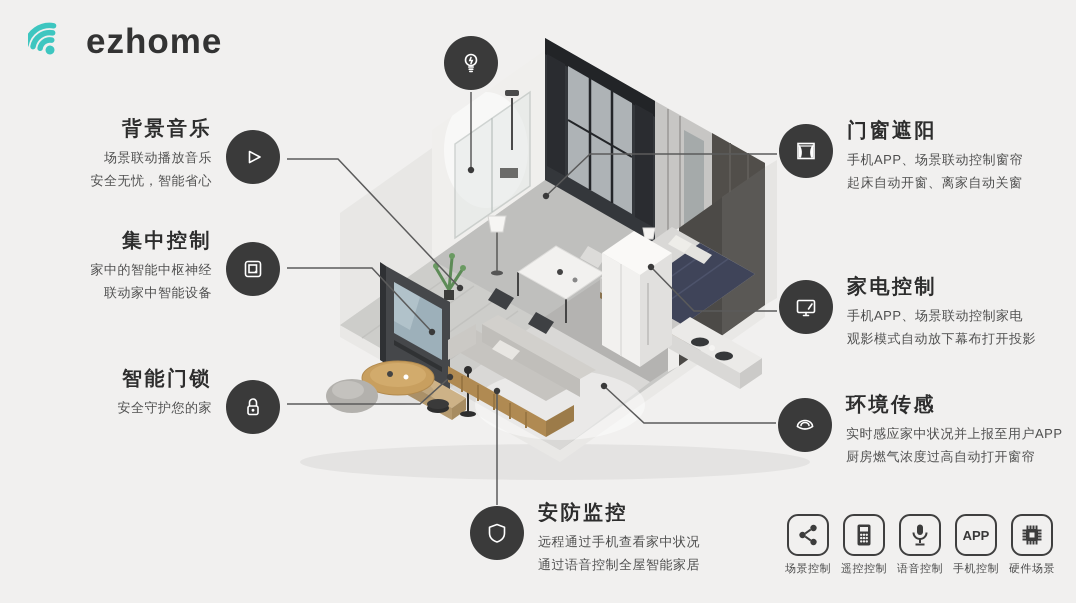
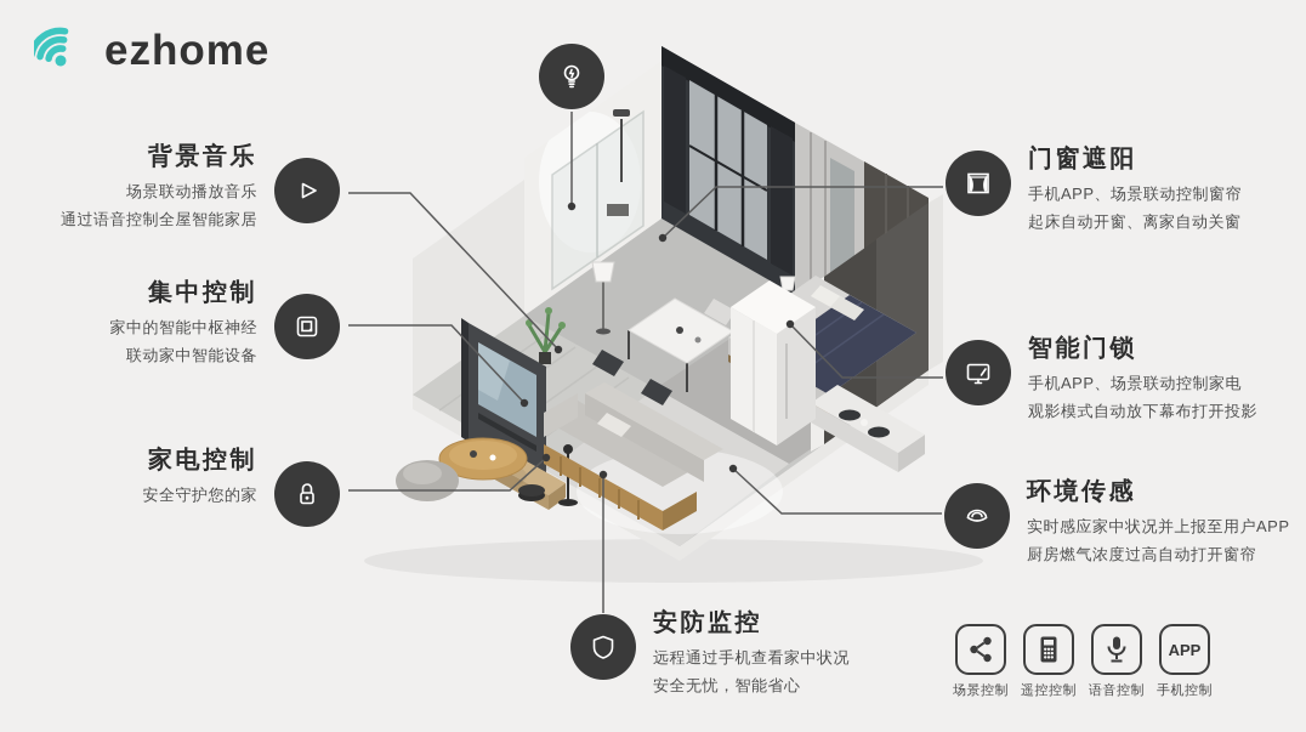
  ezhome
  背景音乐
  场景联动播放音乐
- 安全无忧，智能省心
+ 通过语音控制全屋智能家居
  集中控制
  家中的智能中枢神经
  联动家中智能设备
- 智能门锁
+ 家电控制
  安全守护您的家
  门窗遮阳
  手机APP、场景联动控制窗帘
  起床自动开窗、离家自动关窗
- 家电控制
+ 智能门锁
  手机APP、场景联动控制家电
  观影模式自动放下幕布打开投影
  环境传感
  实时感应家中状况并上报至用户APP
  厨房燃气浓度过高自动打开窗帘
  安防监控
  远程通过手机查看家中状况
- 通过语音控制全屋智能家居
+ 安全无忧，智能省心
  场景控制
  遥控控制
  语音控制
  APP
  手机控制
- 硬件场景
